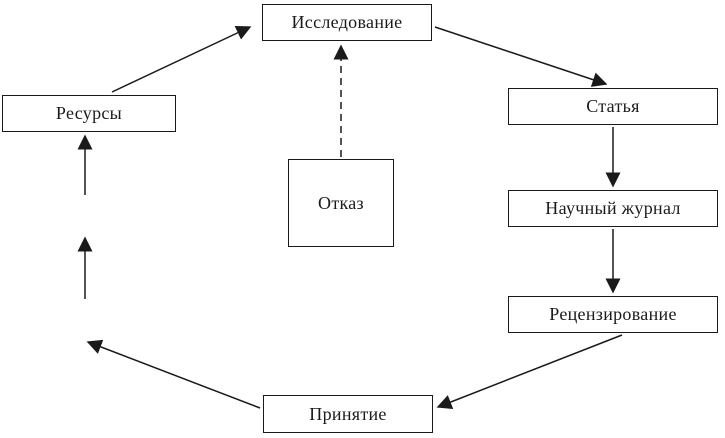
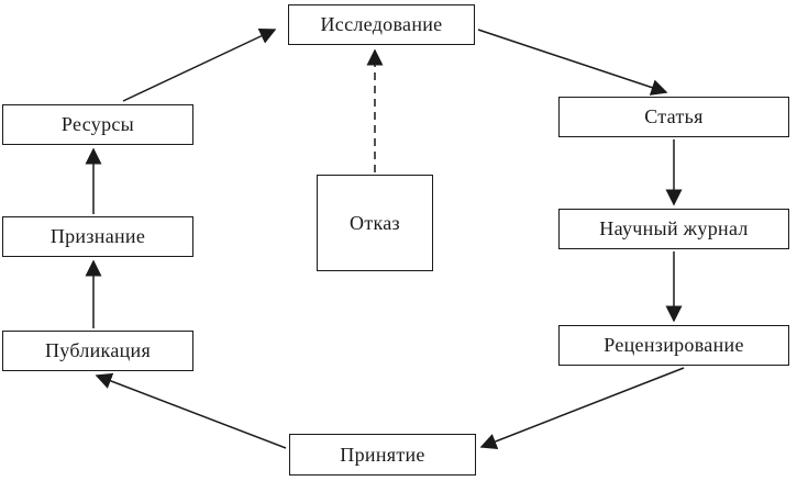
  Исследование
  Статья
  Научный журнал
  Рецензирование
  Принятие
+ Публикация
+ Признание
  Ресурсы
  Отказ
